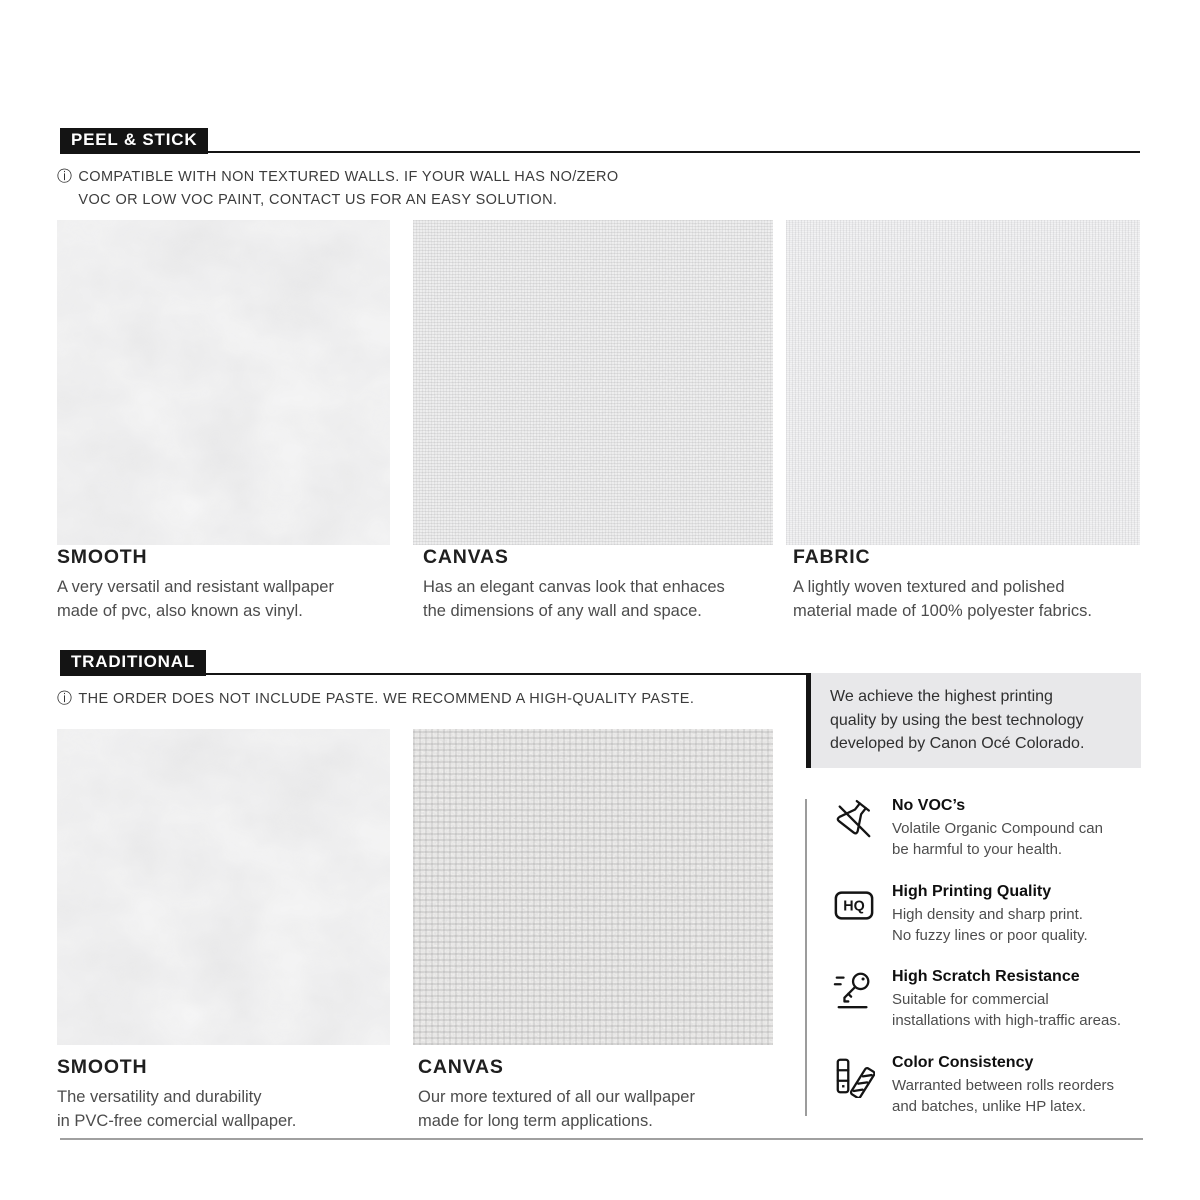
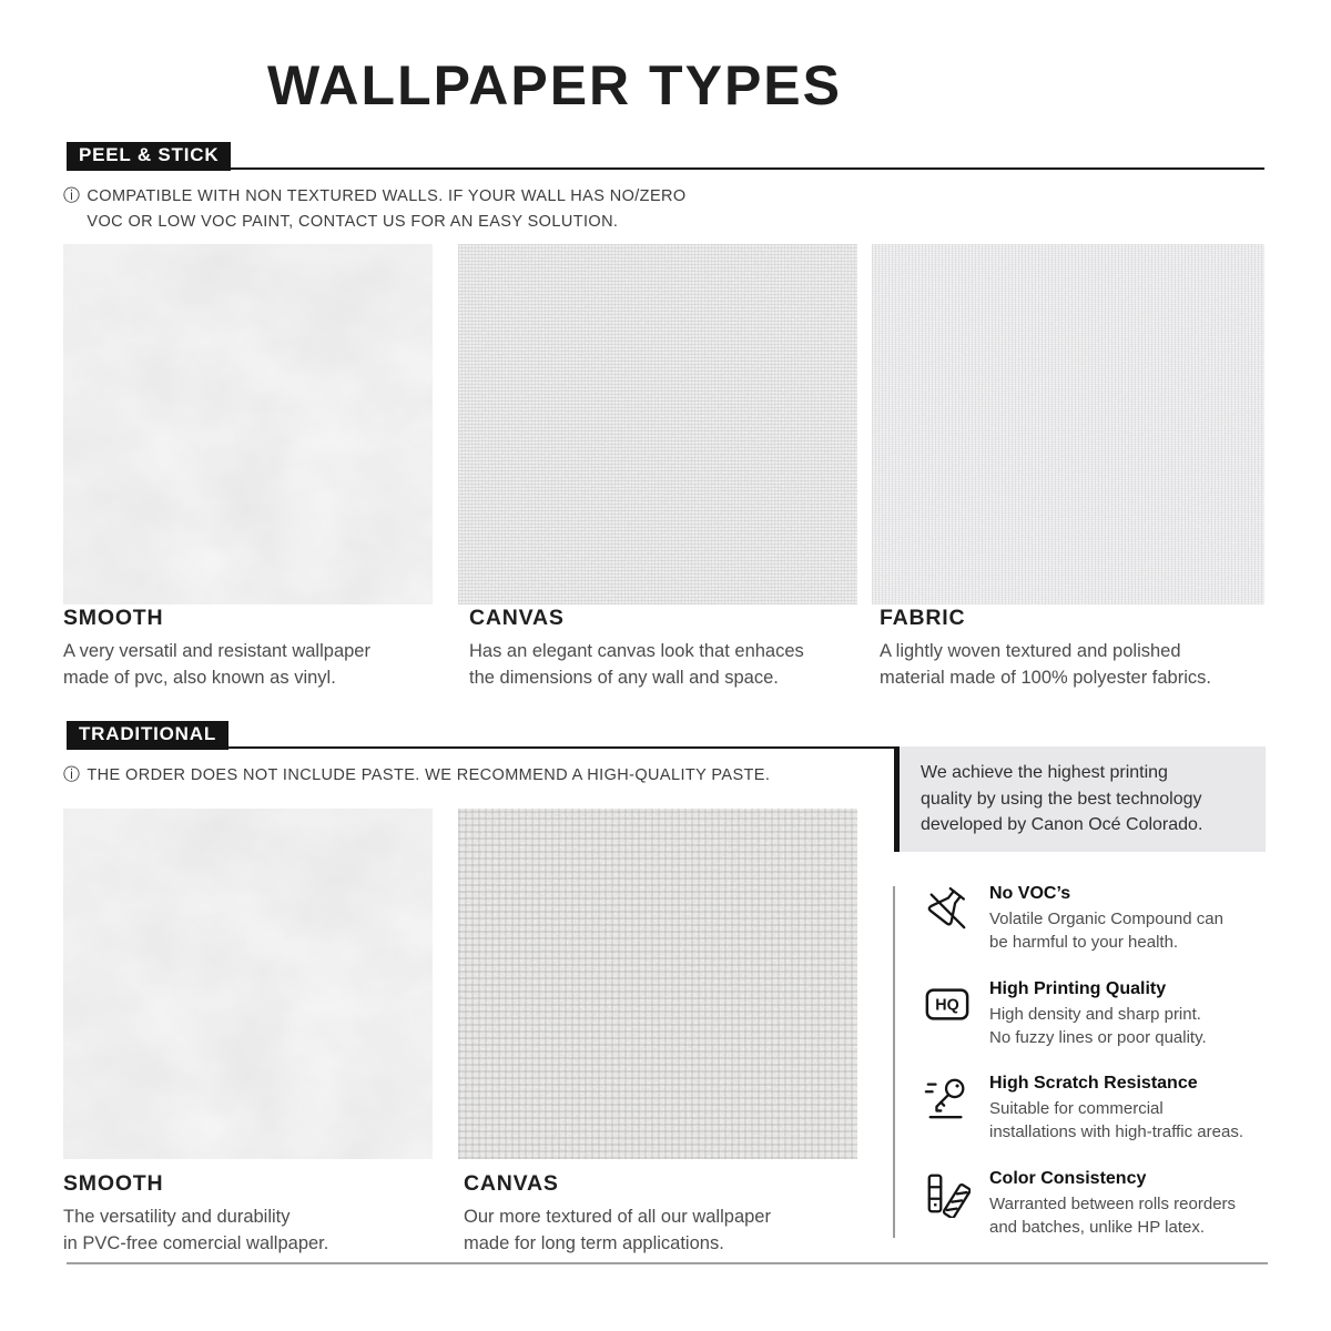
+ WALLPAPER TYPES
  PEEL & STICK
  ⓘ
  COMPATIBLE WITH NON TEXTURED WALLS. IF YOUR WALL HAS NO/ZERO
  VOC OR LOW VOC PAINT, CONTACT US FOR AN EASY SOLUTION.
  SMOOTH
  A very versatil and resistant wallpaper
  made of pvc, also known as vinyl.
  CANVAS
  Has an elegant canvas look that enhaces
  the dimensions of any wall and space.
  FABRIC
  A lightly woven textured and polished
  material made of 100% polyester fabrics.
  TRADITIONAL
  ⓘ
  THE ORDER DOES NOT INCLUDE PASTE. WE RECOMMEND A HIGH-QUALITY PASTE.
  SMOOTH
  The versatility and durability
  in PVC-free comercial wallpaper.
  CANVAS
  Our more textured of all our wallpaper
  made for long term applications.
  We achieve the highest printing
  quality by using the best technology
  developed by Canon Océ Colorado.
  No VOC’s
  Volatile Organic Compound can
  be harmful to your health.
  HQ
  High Printing Quality
  High density and sharp print.
  No fuzzy lines or poor quality.
  High Scratch Resistance
  Suitable for commercial
  installations with high-traffic areas.
  Color Consistency
  Warranted between rolls reorders
  and batches, unlike HP latex.
